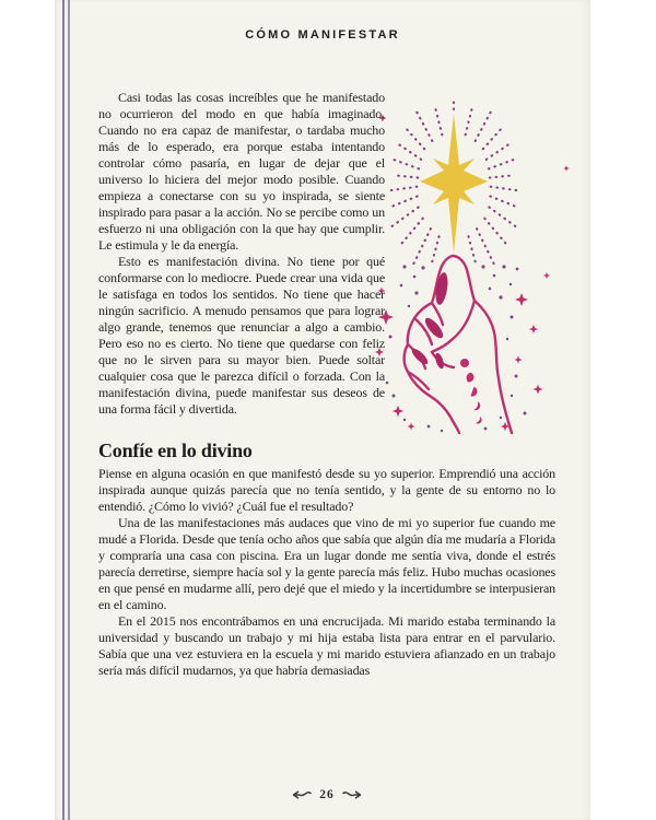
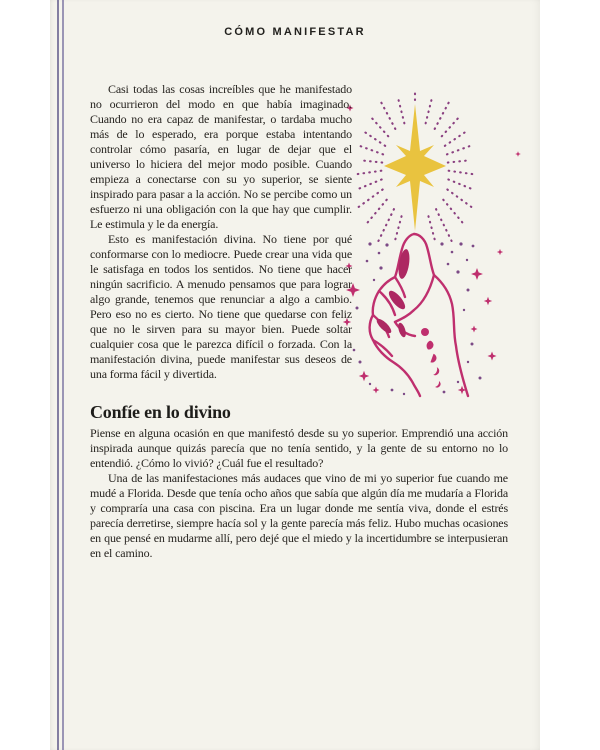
  CÓMO MANIFESTAR
- Casi todas las cosas increíbles que he manifestado no ocurrieron del modo en que había imaginado. Cuando no era capaz de manifestar, o tardaba mucho más de lo esperado, era porque estaba intentando controlar cómo pasaría, en lugar de dejar que el universo lo hiciera del mejor modo posible. Cuando empieza a conectarse con su yo inspirada, se siente inspirado para pasar a la acción. No se percibe como un esfuerzo ni una obligación con la que hay que cumplir. Le estimula y le da energía.
+ Casi todas las cosas increíbles que he manifestado no ocurrieron del modo en que había imaginado. Cuando no era capaz de manifestar, o tardaba mucho más de lo esperado, era porque estaba intentando controlar cómo pasaría, en lugar de dejar que el universo lo hiciera del mejor modo posible. Cuando empieza a conectarse con su yo superior, se siente inspirado para pasar a la acción. No se percibe como un esfuerzo ni una obligación con la que hay que cumplir. Le estimula y le da energía.
  Esto es manifestación divina. No tiene por qué conformarse con lo mediocre. Puede crear una vida que le satisfaga en todos los sentidos. No tiene que hacer ningún sacrificio. A menudo pensamos que para lograr algo grande, tenemos que renunciar a algo a cambio. Pero eso no es cierto. No tiene que quedarse con feliz que no le sirven para su mayor bien. Puede soltar cualquier cosa que le parezca difícil o forzada. Con la manifestación divina, puede manifestar sus deseos de una forma fácil y divertida.
  Confíe en lo divino
  Piense en alguna ocasión en que manifestó desde su yo superior. Emprendió una acción inspirada aunque quizás parecía que no tenía sentido, y la gente de su entorno no lo entendió. ¿Cómo lo vivió? ¿Cuál fue el resultado?
  Una de las manifestaciones más audaces que vino de mi yo superior fue cuando me mudé a Florida. Desde que tenía ocho años que sabía que algún día me mudaría a Florida y compraría una casa con piscina. Era un lugar donde me sentía viva, donde el estrés parecía derretirse, siempre hacía sol y la gente parecía más feliz. Hubo muchas ocasiones en que pensé en mudarme allí, pero dejé que el miedo y la incertidumbre se interpusieran en el camino.
- En el 2015 nos encontrábamos en una encrucijada. Mi marido estaba terminando la universidad y buscando un trabajo y mi hija estaba lista para entrar en el parvulario. Sabía que una vez estuviera en la escuela y mi marido estuviera afianzado en un trabajo sería más difícil mudarnos, ya que habría demasiadas
- 26
